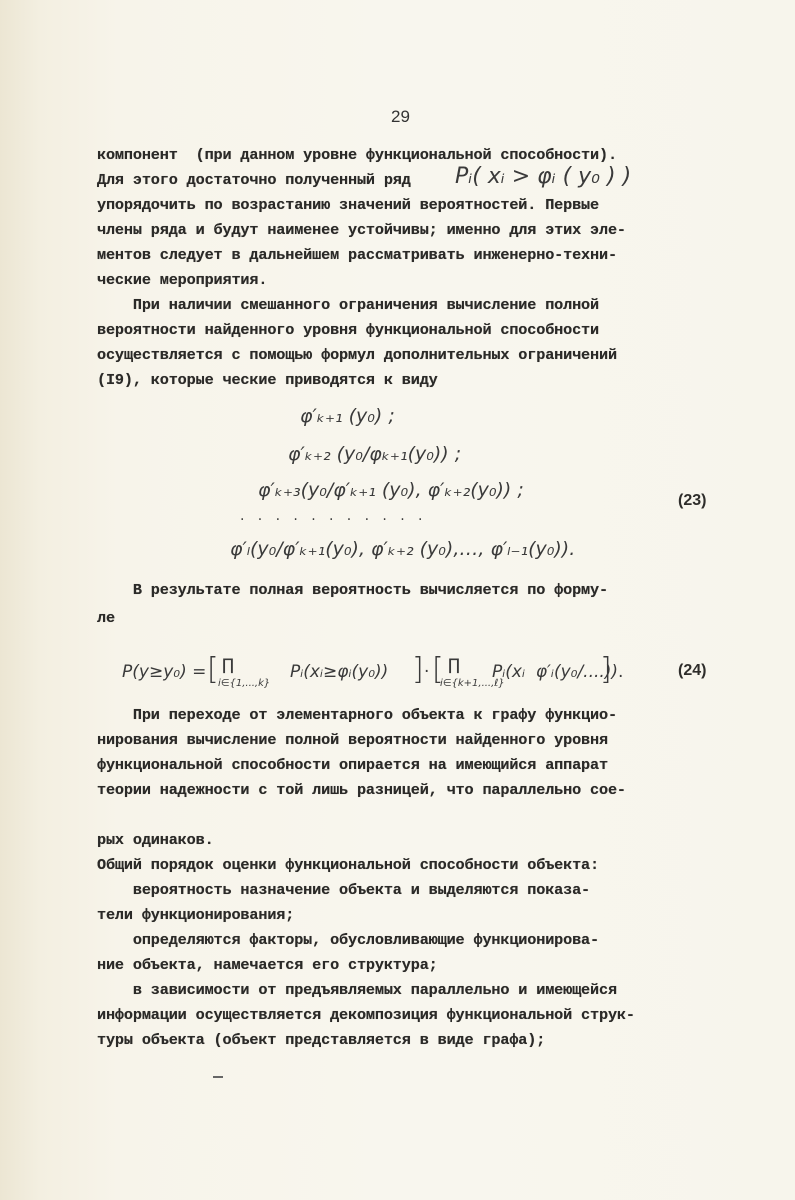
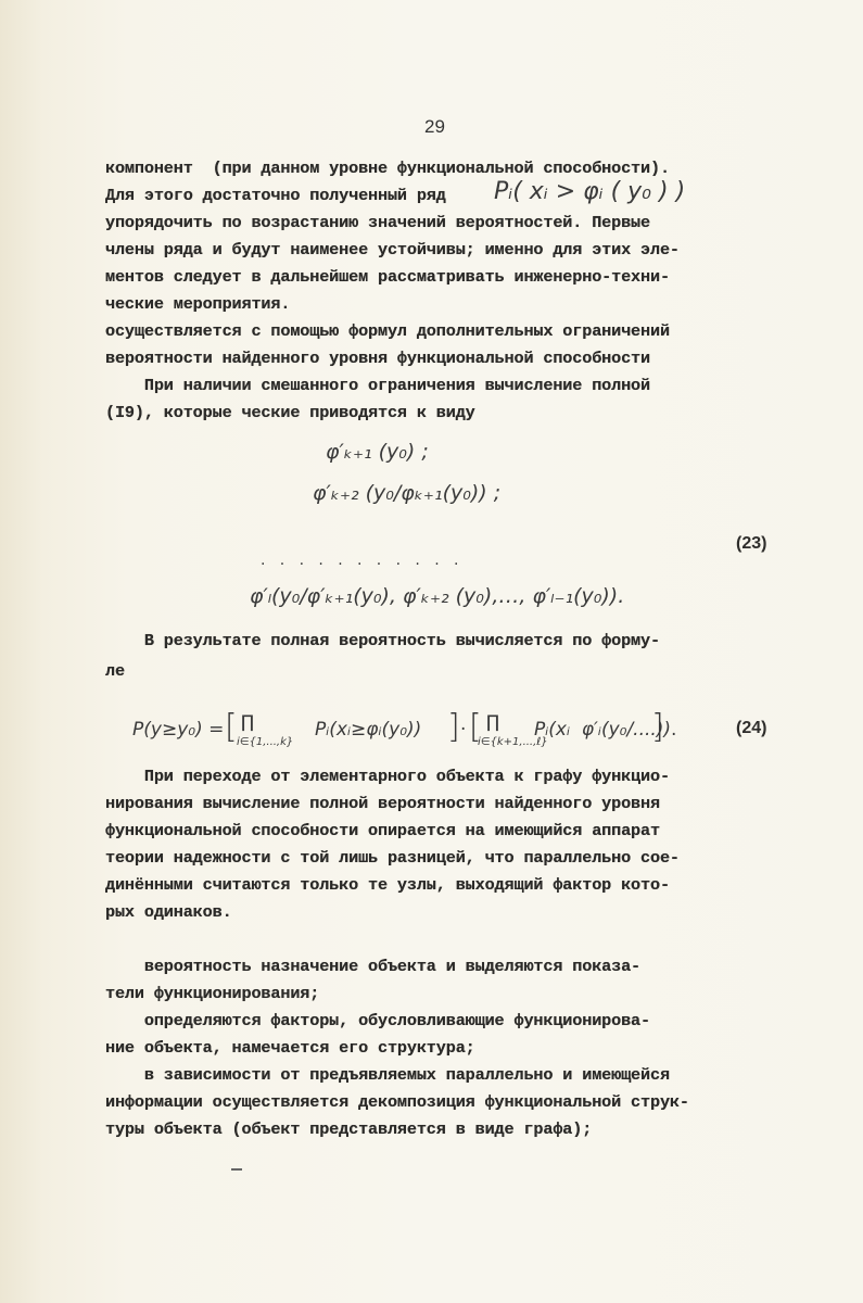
  29
  компонент (при данном уровне функциональной способности).
  Для этого достаточно полученный ряд
  Pᵢ( xᵢ > φᵢ ( y₀ ) )
  упорядочить по возрастанию значений вероятностей. Первые
  члены ряда и будут наименее устойчивы; именно для этих эле-
  ментов следует в дальнейшем рассматривать инженерно-техни-
  ческие мероприятия.
- При наличии смешанного ограничения вычисление полной
+ осуществляется с помощью формул дополнительных ограничений
  вероятности найденного уровня функциональной способности
- осуществляется с помощью формул дополнительных ограничений
+ При наличии смешанного ограничения вычисление полной
  (I9), которые ческие приводятся к виду
  φ′ₖ₊₁ (y₀) ;
  φ′ₖ₊₂ (y₀/φₖ₊₁(y₀)) ;
- φ′ₖ₊₃(y₀/φ′ₖ₊₁ (y₀), φ′ₖ₊₂(y₀)) ;
  . . . . . . . . . . .
  φ′ₗ(y₀/φ′ₖ₊₁(y₀), φ′ₖ₊₂ (y₀),…, φ′ₗ₋₁(y₀)).
  (23)
  В результате полная вероятность вычисляется по форму-
  ле
  P(y≥y₀) =
  [
  ∏
  i∈{1,...,k}
  Pᵢ(xᵢ≥φᵢ(y₀))
  ]
  ·
  [
  ∏
  i∈{k+1,...,ℓ}
  Pᵢ(xᵢ φ′ᵢ(y₀/....))
  ]
  .
  (24)
  При переходе от элементарного объекта к графу функцио-
  нирования вычисление полной вероятности найденного уровня
  функциональной способности опирается на имеющийся аппарат
  теории надежности с той лишь разницей, что параллельно сое-
+ динёнными считаются только те узлы, выходящий фактор кото-
  рых одинаков.
- Общий порядок оценки функциональной способности объекта:
  вероятность назначение объекта и выделяются показа-
  тели функционирования;
  определяются факторы, обусловливающие функционирова-
  ние объекта, намечается его структура;
  в зависимости от предъявляемых параллельно и имеющейся
  информации осуществляется декомпозиция функциональной струк-
  туры объекта (объект представляется в виде графа);
